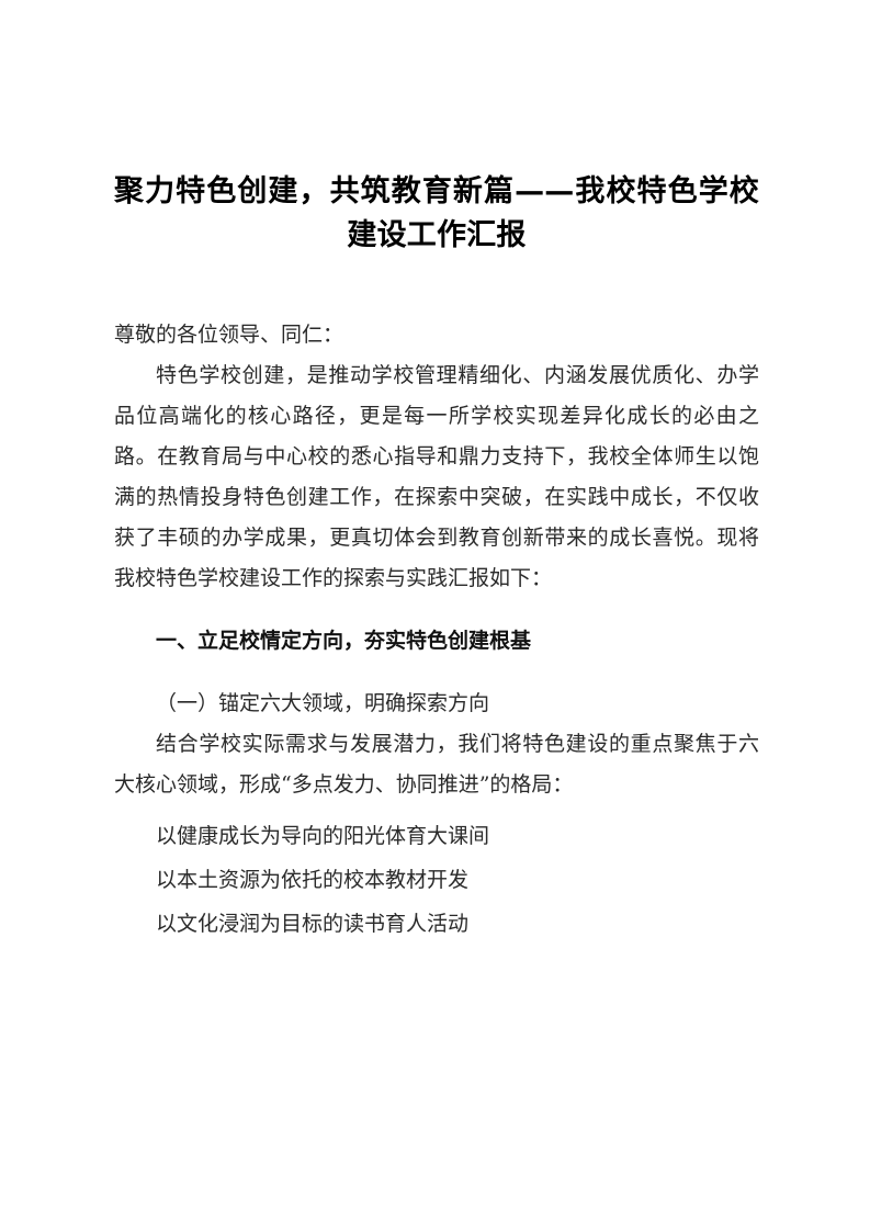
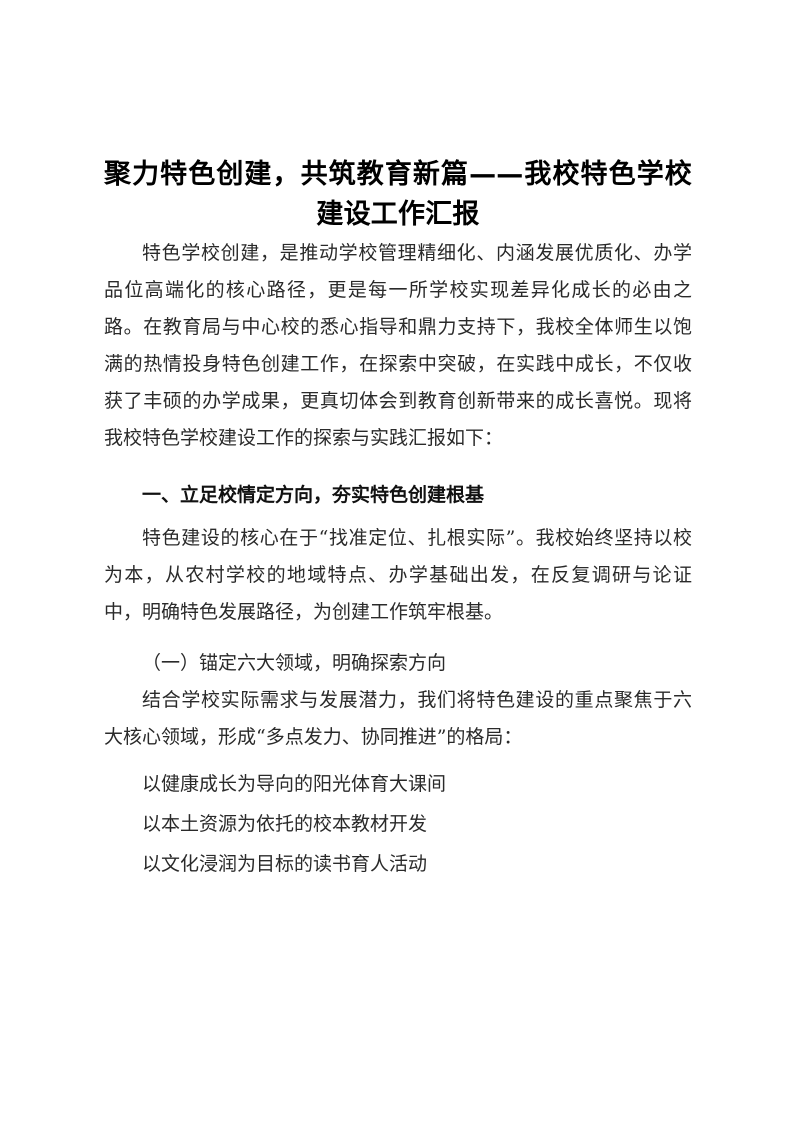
  聚力特色创建，共筑教育新篇——我校特色学校建设工作汇报
- 尊敬的各位领导、同仁：
  特色学校创建，是推动学校管理精细化、内涵发展优质化、办学品位高端化的核心路径，更是每一所学校实现差异化成长的必由之路。在教育局与中心校的悉心指导和鼎力支持下，我校全体师生以饱满的热情投身特色创建工作，在探索中突破，在实践中成长，不仅收获了丰硕的办学成果，更真切体会到教育创新带来的成长喜悦。现将我校特色学校建设工作的探索与实践汇报如下：
  一、立足校情定方向，夯实特色创建根基
+ 特色建设的核心在于“找准定位、扎根实际”。我校始终坚持以校为本，从农村学校的地域特点、办学基础出发，在反复调研与论证中，明确特色发展路径，为创建工作筑牢根基。
  （一）锚定六大领域，明确探索方向
  结合学校实际需求与发展潜力，我们将特色建设的重点聚焦于六大核心领域，形成“多点发力、协同推进”的格局：
  以健康成长为导向的阳光体育大课间
  以本土资源为依托的校本教材开发
  以文化浸润为目标的读书育人活动
